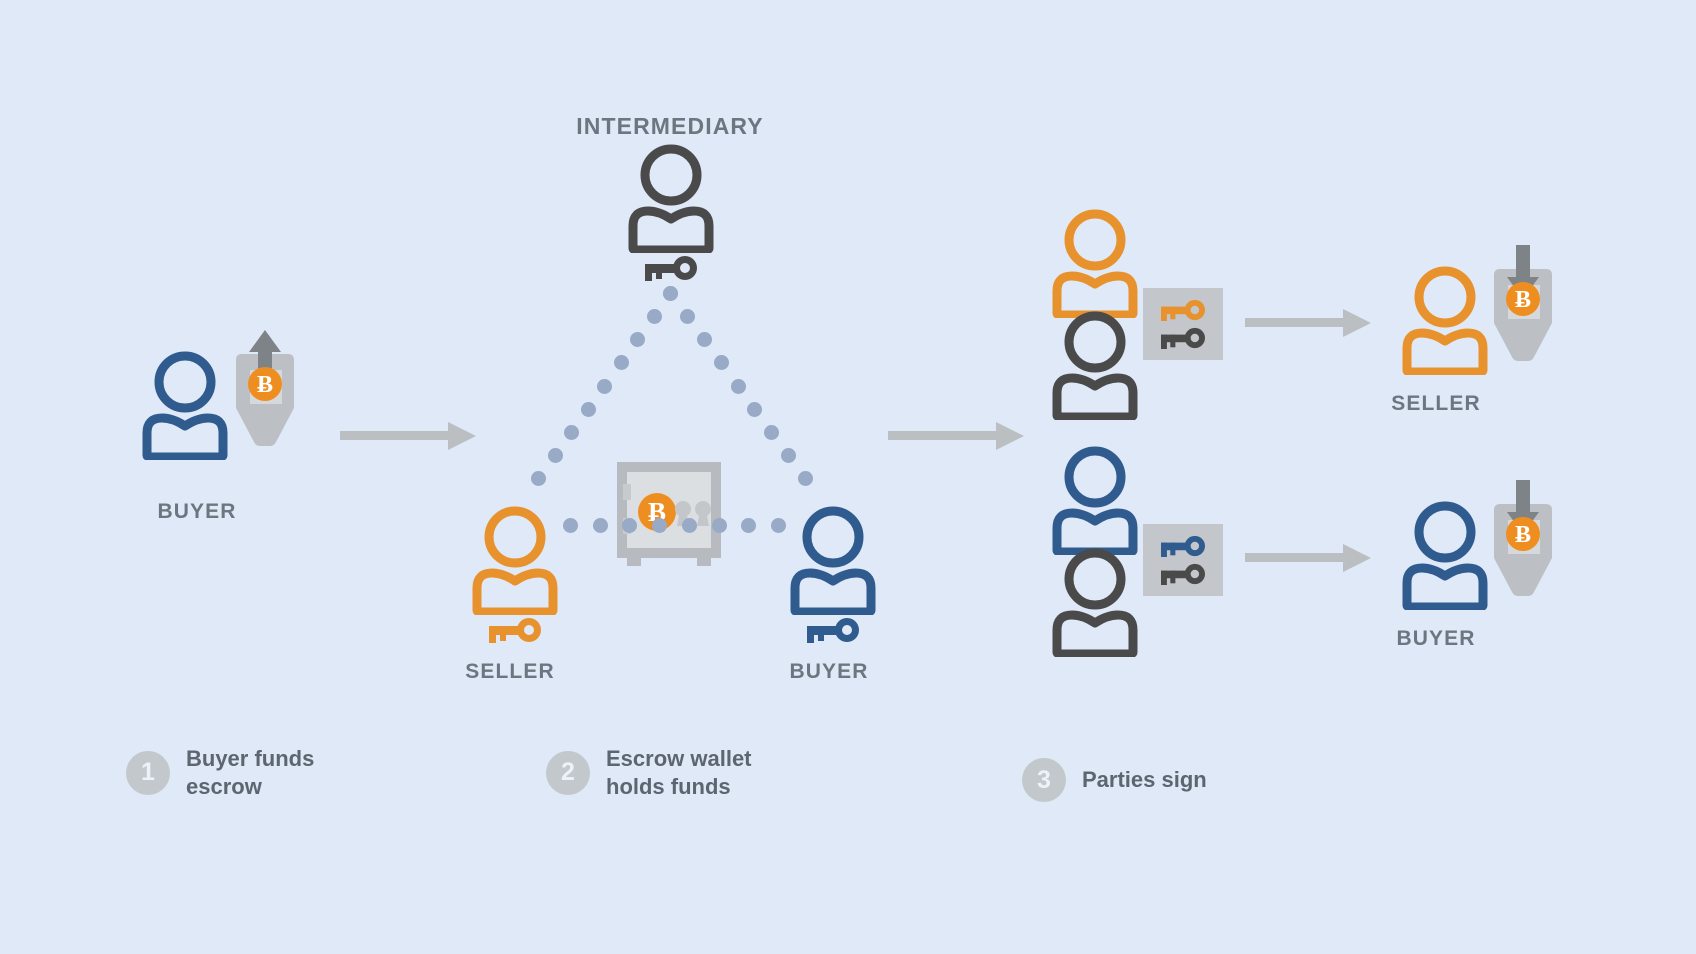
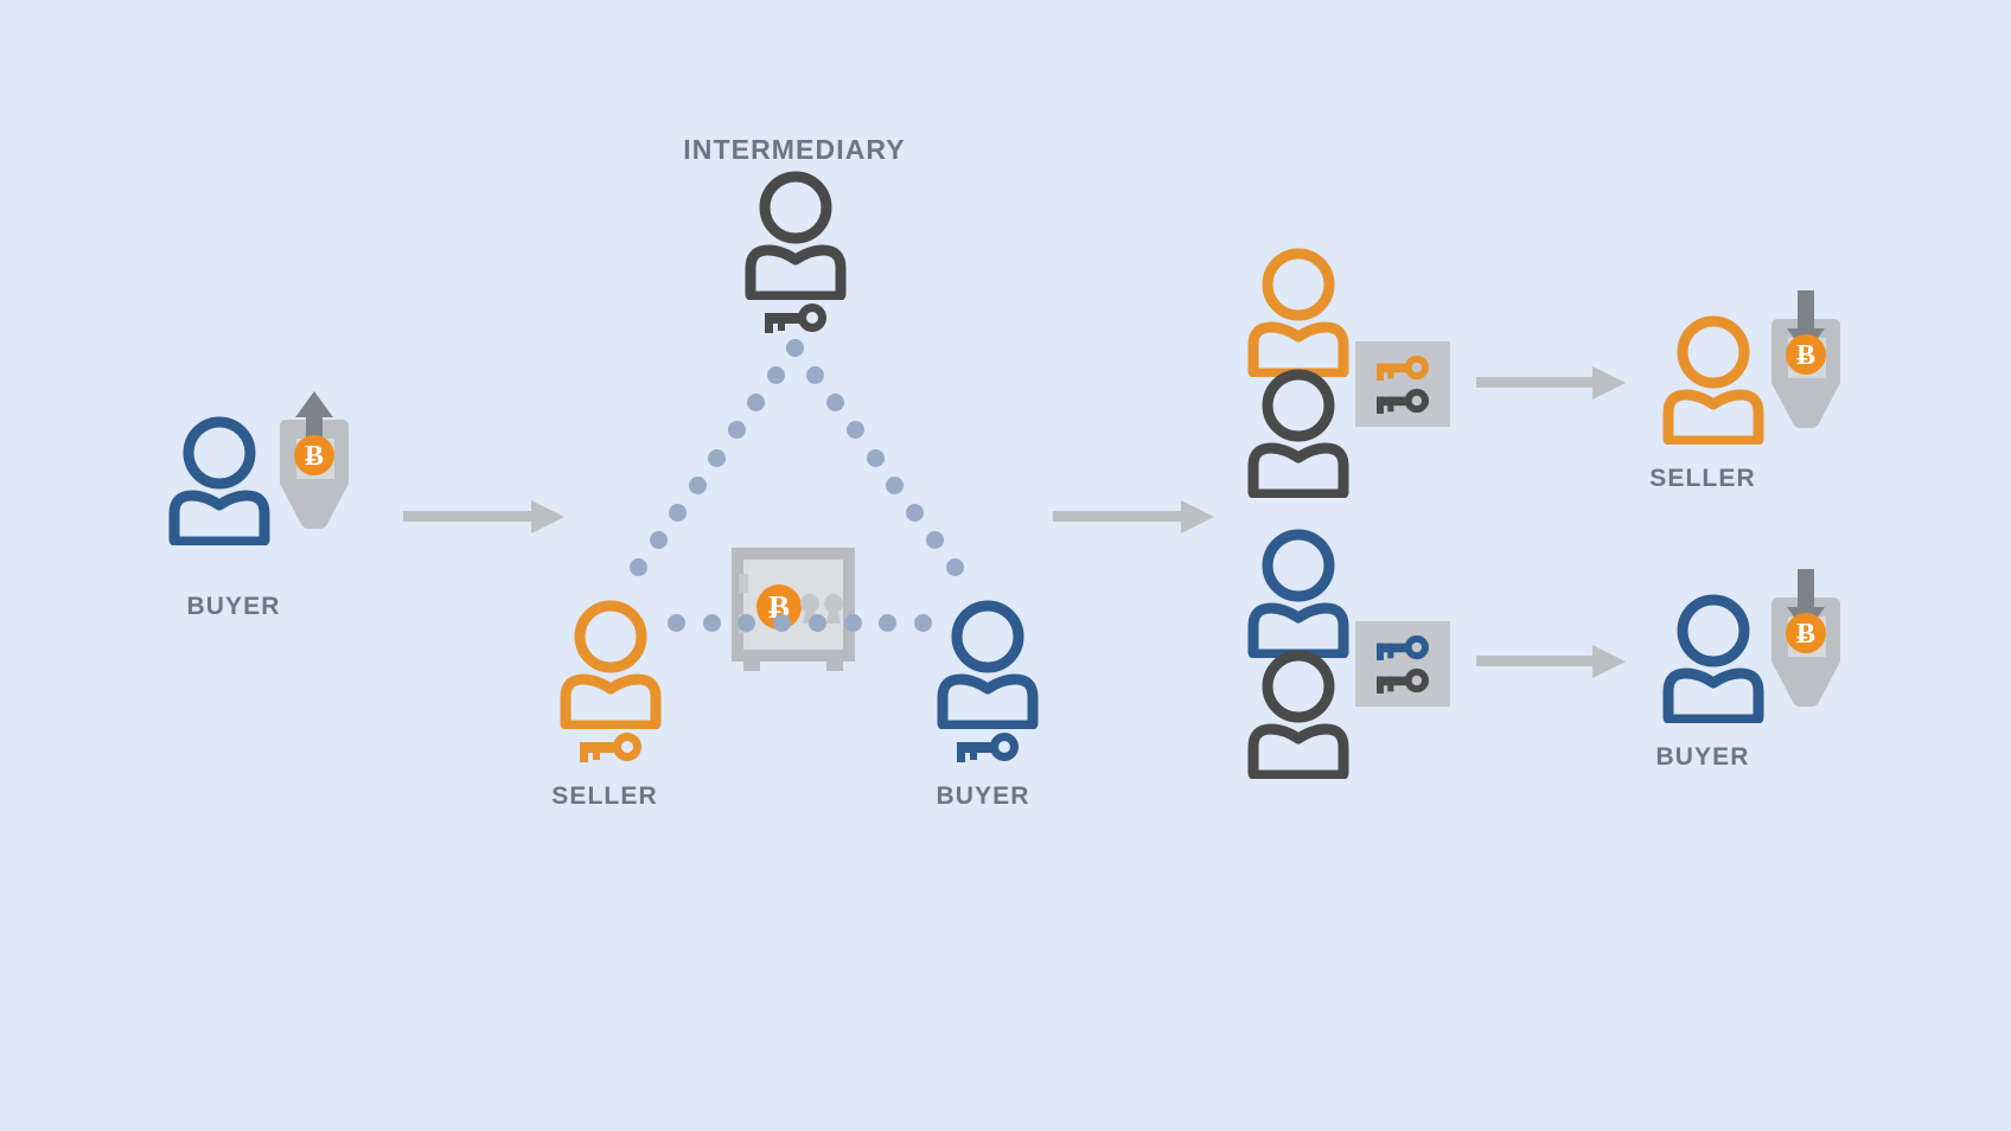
  Ƀ
  BUYER
  INTERMEDIARY
  Ƀ
  SELLER
  BUYER
  Ƀ
  SELLER
  Ƀ
  BUYER
- 1
- Buyer funds
- escrow
- 2
- Escrow wallet
- holds funds
- 3
- Parties sign
